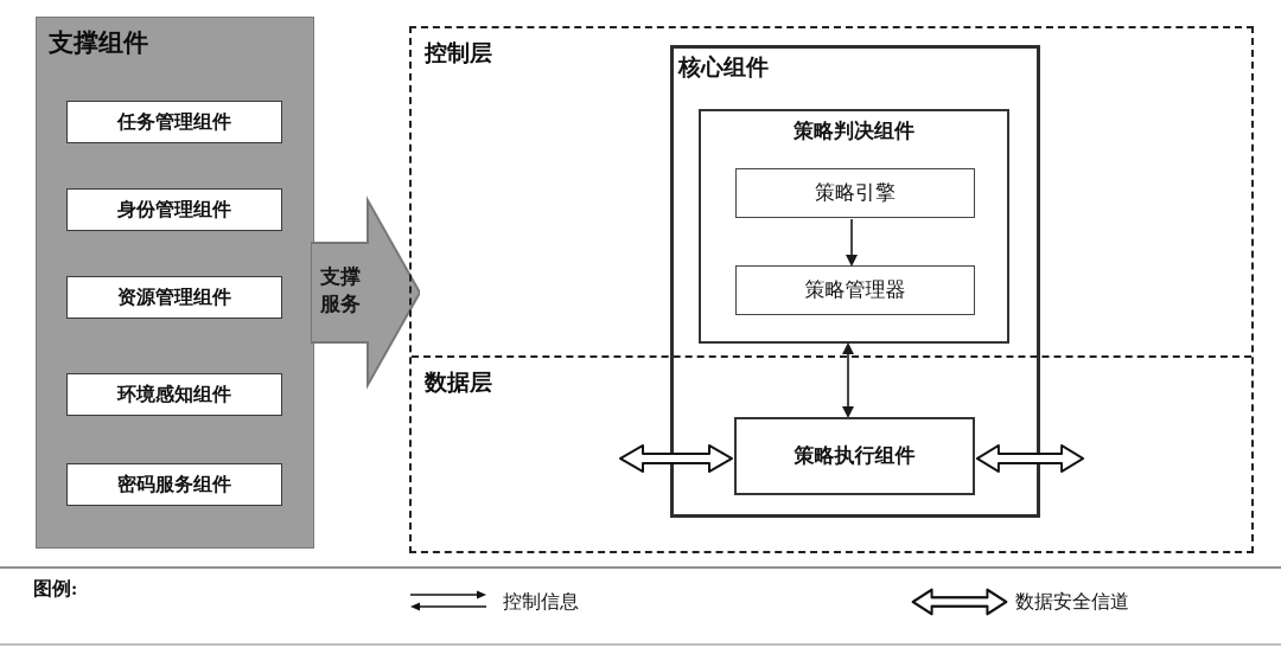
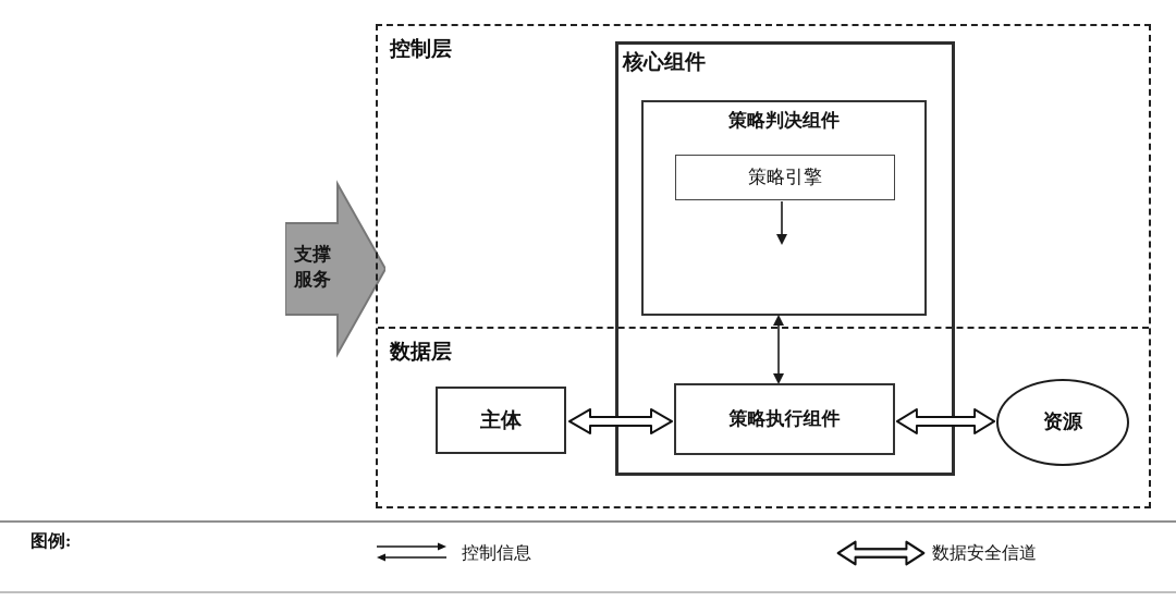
- 支撑组件
- 任务管理组件
- 身份管理组件
- 资源管理组件
- 环境感知组件
- 密码服务组件
  支撑服务
  控制层
  数据层
  核心组件
  策略判决组件
  策略引擎
- 策略管理器
  策略执行组件
+ 主体
+ 资源
  图例:
  控制信息
  数据安全信道
